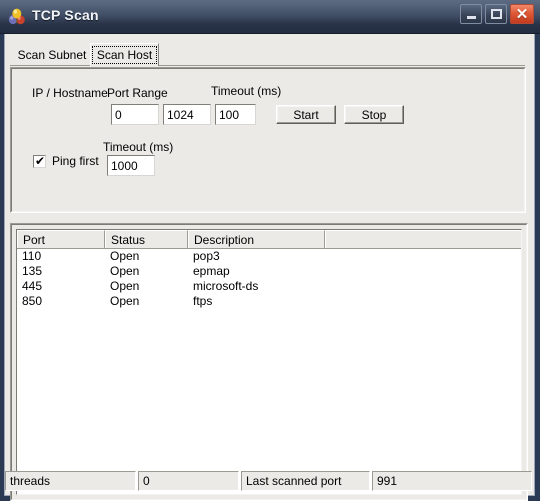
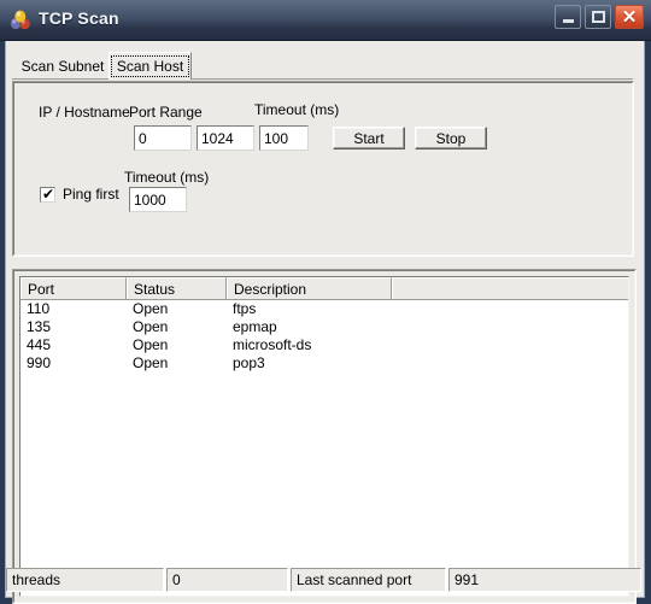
  TCP Scan
  ✕
  Scan Subnet
  Scan Host
  IP / Hostname
  Port Range
  Timeout (ms)
  0
  1024
  100
  Start
  Stop
  ✔
  Ping first
  Timeout (ms)
  1000
  Port
  Status
  Description
  110
  Open
- pop3
+ ftps
  135
  Open
  epmap
  445
  Open
  microsoft-ds
- 850
+ 990
  Open
- ftps
+ pop3
  threads
  0
  Last scanned port
  991
